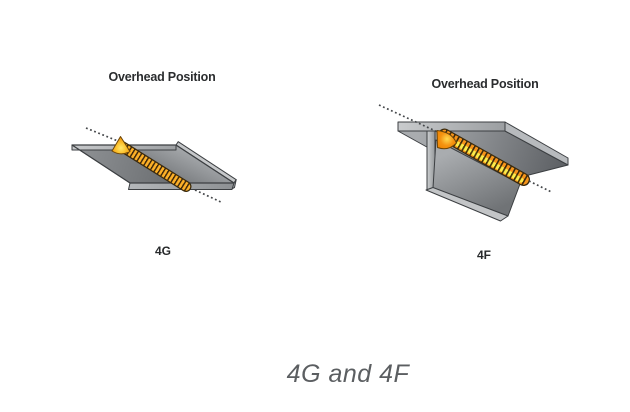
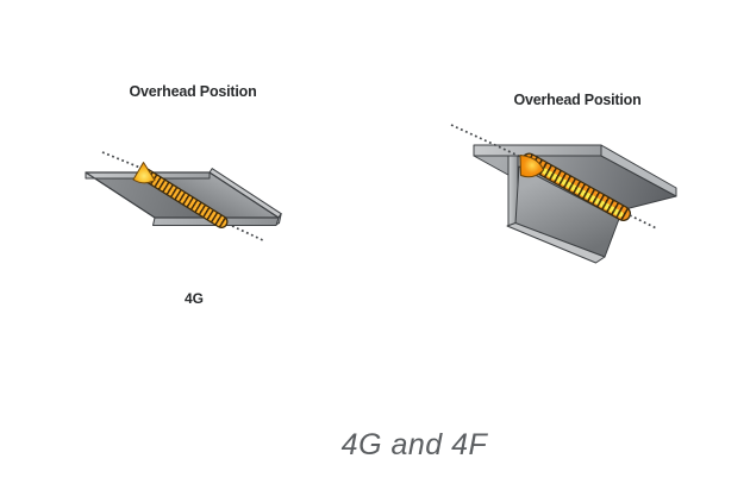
  Overhead Position
  4G
  Overhead Position
- 4F
  4G and 4F
